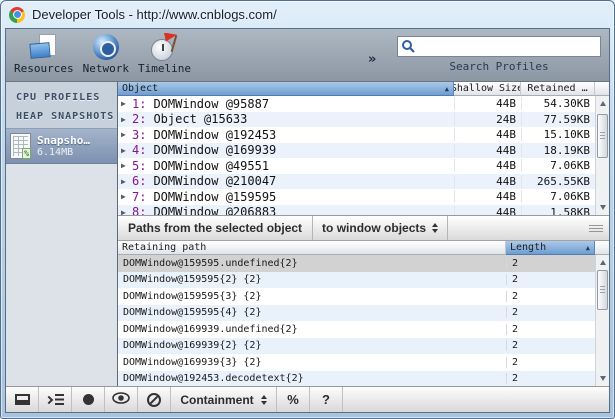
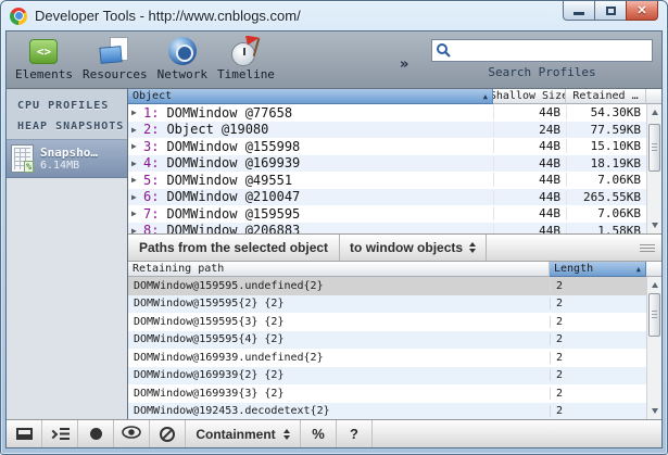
  Developer Tools - http://www.cnblogs.com/
+ ✕
+ Elements
  Resources
  Network
  Timeline
  »
  Search Profiles
  CPU PROFILES
  HEAP SNAPSHOTS
  %
  Snapsho…
  6.14MB
  Object
  ▲
  Shallow Siz
  Retained …
  ▶
  1:
- DOMWindow @95887
+ DOMWindow @77658
  44B
  54.30KB
  ▶
  2:
- Object @15633
+ Object @19080
  24B
  77.59KB
  ▶
  3:
- DOMWindow @192453
+ DOMWindow @155998
  44B
  15.10KB
  ▶
  4:
  DOMWindow @169939
  44B
  18.19KB
  ▶
  5:
  DOMWindow @49551
  44B
  7.06KB
  ▶
  6:
  DOMWindow @210047
  44B
  265.55KB
  ▶
  7:
  DOMWindow @159595
  44B
  7.06KB
  ▶
  8:
  DOMWindow @206883
  44B
  1.58KB
  Paths from the selected object
  to window objects
  Retaining path
  Length
  ▲
  DOMWindow@159595.undefined{2}
  2
  DOMWindow@159595{2} {2}
  2
  DOMWindow@159595{3} {2}
  2
  DOMWindow@159595{4} {2}
  2
  DOMWindow@169939.undefined{2}
  2
  DOMWindow@169939{2} {2}
  2
  DOMWindow@169939{3} {2}
  2
  DOMWindow@192453.decodetext{2}
  2
  Containment
  %
  ?
